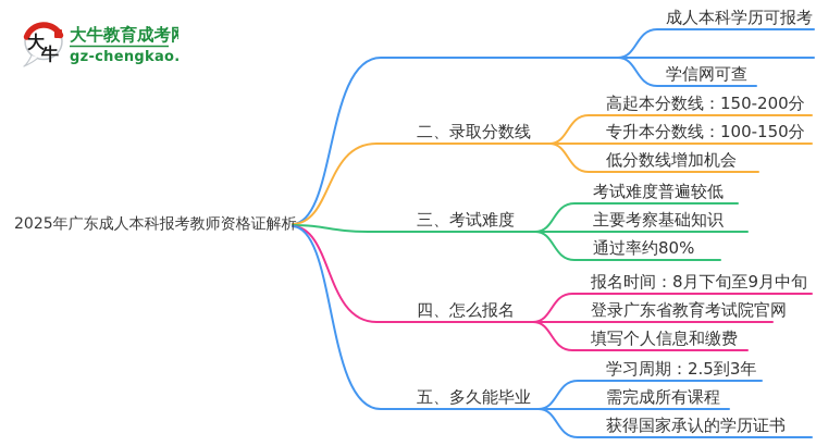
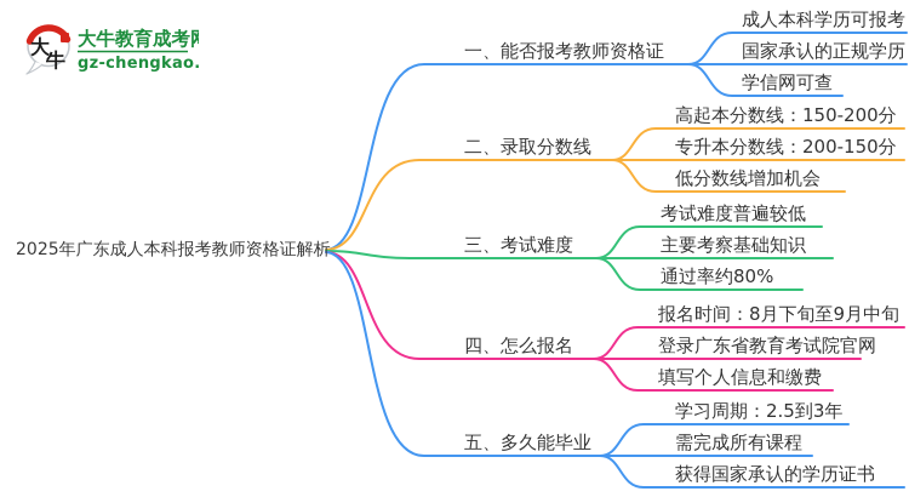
  大
  牛
  大牛教育成考
  gz-chengkao.
  2025年广东成人本科报考教师资格证解析
+ 一、能否报考教师资格证
  成人本科学历可报考
+ 国家承认的正规学历
  学信网可查
  二、录取分数线
  高起本分数线：150-200分
- 专升本分数线：100-150分
+ 专升本分数线：200-150分
  低分数线增加机会
  三、考试难度
  考试难度普遍较低
  主要考察基础知识
  通过率约80%
  四、怎么报名
  报名时间：8月下旬至9月中旬
  登录广东省教育考试院官网
  填写个人信息和缴费
  五、多久能毕业
  学习周期：2.5到3年
  需完成所有课程
  获得国家承认的学历证书
